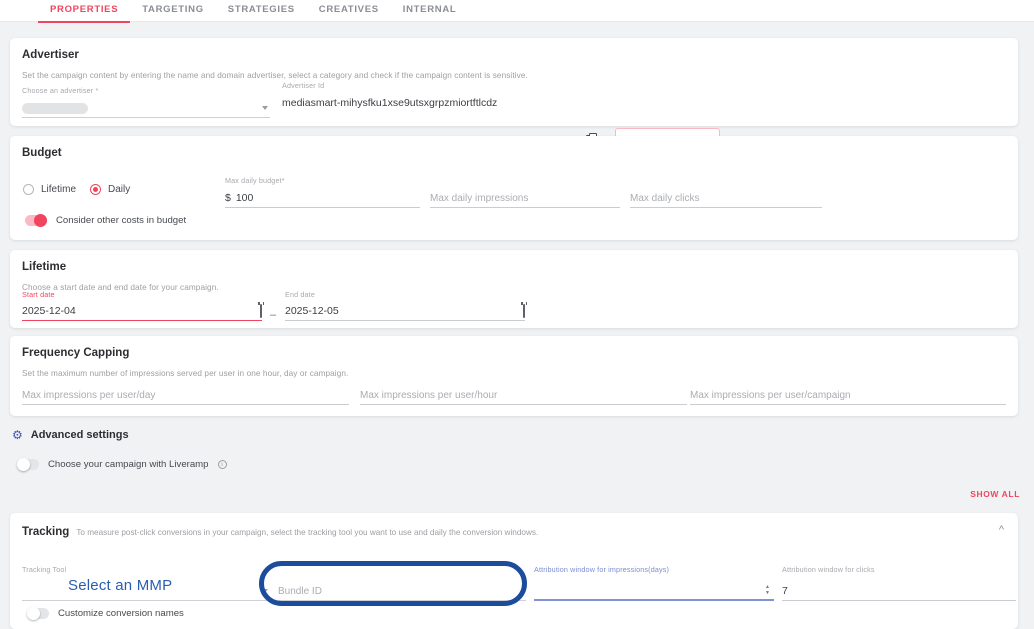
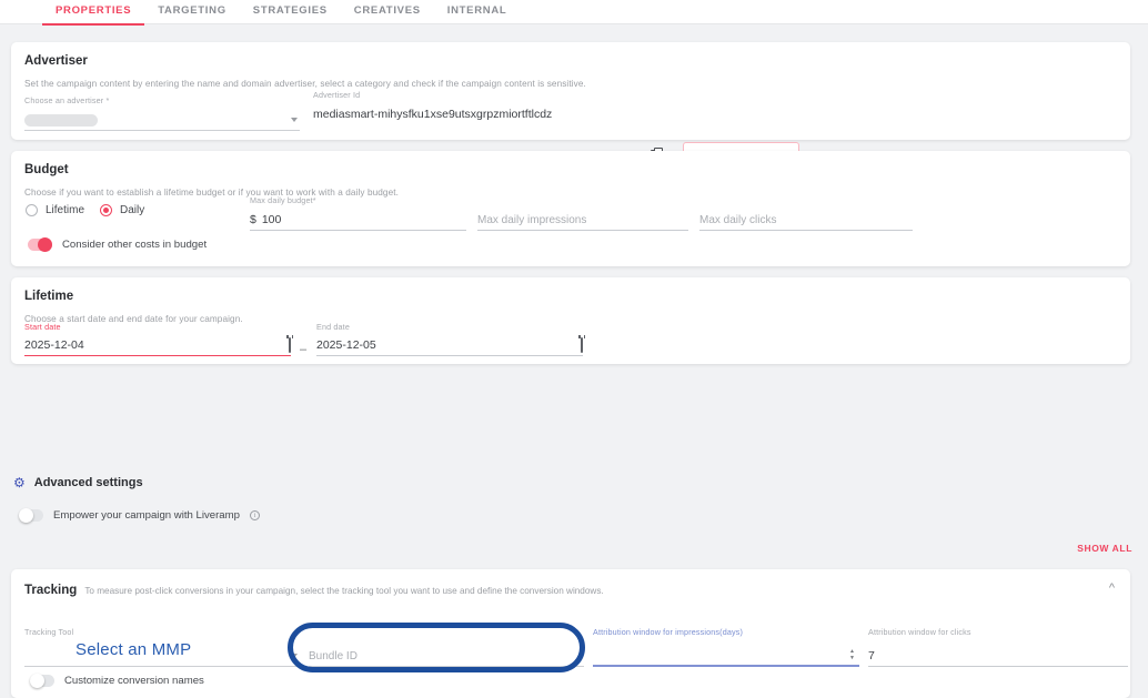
  PROPERTIES
  TARGETING
  STRATEGIES
  CREATIVES
  INTERNAL
  Advertiser
  Set the campaign content by entering the name and domain advertiser, select a category and check if the campaign content is sensitive.
  Choose an advertiser *
  Advertiser Id
  mediasmart-mihysfku1xse9utsxgrpzmiortftlcdz
  Budget
+ Choose if you want to establish a lifetime budget or if you want to work with a daily budget.
  Lifetime
  Daily
  Max daily budget*
  $
  100
  Max daily impressions
  Max daily clicks
  Consider other costs in budget
  Lifetime
  Choose a start date and end date for your campaign.
  Start date
  2025-12-04
  –
  End date
  2025-12-05
- Frequency Capping
- Set the maximum number of impressions served per user in one hour, day or campaign.
- Max impressions per user/day
- Max impressions per user/hour
- Max impressions per user/campaign
  ⚙
  Advanced settings
- Choose your campaign with Liveramp
+ Empower your campaign with Liveramp
  SHOW ALL
  Tracking
- To measure post-click conversions in your campaign, select the tracking tool you want to use and daily the conversion windows.
+ To measure post-click conversions in your campaign, select the tracking tool you want to use and define the conversion windows.
  ^
  Tracking Tool
  Bundle ID
  Attribution window for impressions(days)
  Attribution window for clicks
  7
  Customize conversion names
  Select an MMP
